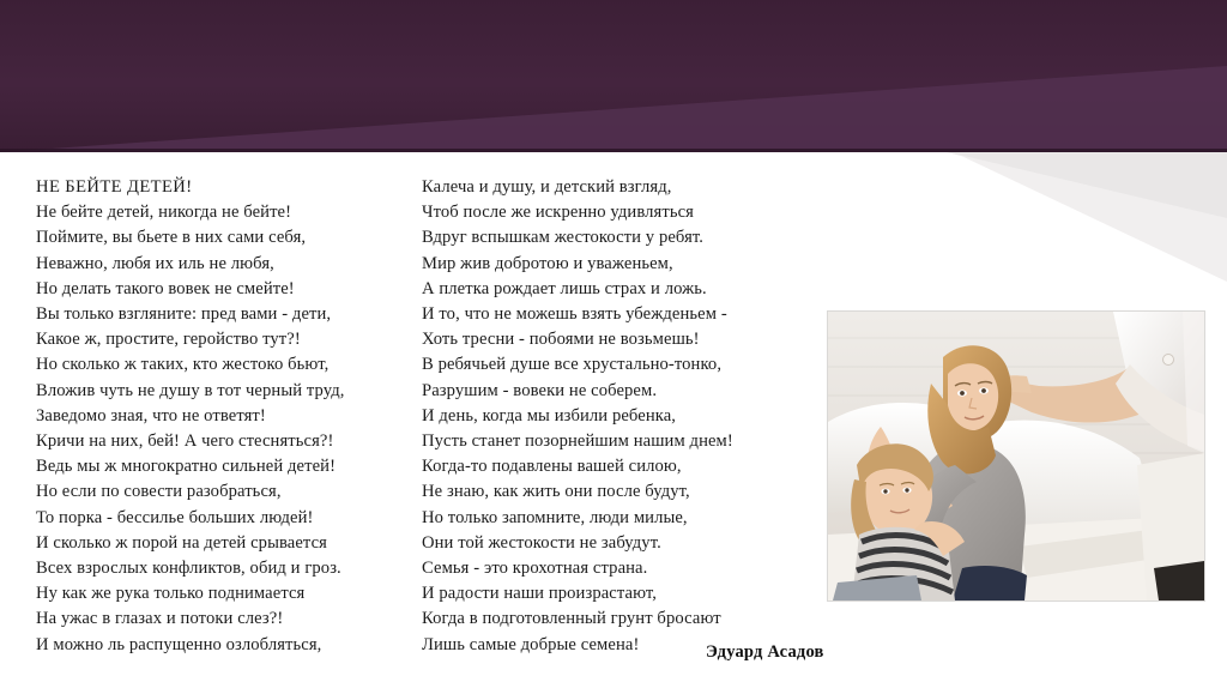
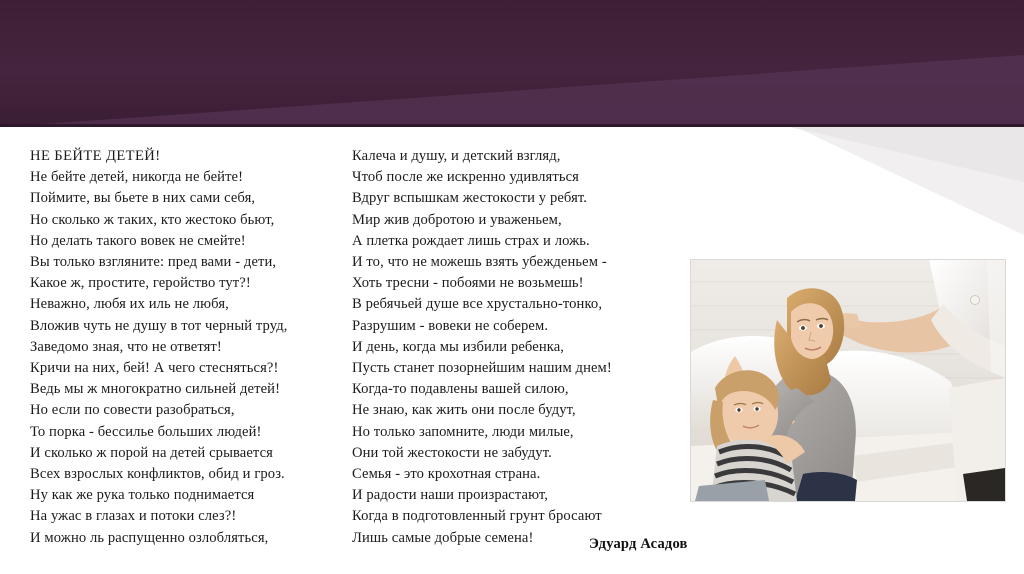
  НЕ БЕЙТЕ ДЕТЕЙ!
  Не бейте детей, никогда не бейте!
  Поймите, вы бьете в них сами себя,
- Неважно, любя их иль не любя,
+ Но сколько ж таких, кто жестоко бьют,
  Но делать такого вовек не смейте!
  Вы только взгляните: пред вами - дети,
  Какое ж, простите, геройство тут?!
- Но сколько ж таких, кто жестоко бьют,
+ Неважно, любя их иль не любя,
  Вложив чуть не душу в тот черный труд,
  Заведомо зная, что не ответят!
  Кричи на них, бей! А чего стесняться?!
  Ведь мы ж многократно сильней детей!
  Но если по совести разобраться,
  То порка - бессилье больших людей!
  И сколько ж порой на детей срывается
  Всех взрослых конфликтов, обид и гроз.
  Ну как же рука только поднимается
  На ужас в глазах и потоки слез?!
  И можно ль распущенно озлобляться,
  Калеча и душу, и детский взгляд,
  Чтоб после же искренно удивляться
  Вдруг вспышкам жестокости у ребят.
  Мир жив добротою и уваженьем,
  А плетка рождает лишь страх и ложь.
  И то, что не можешь взять убежденьем -
  Хоть тресни - побоями не возьмешь!
  В ребячьей душе все хрустально-тонко,
  Разрушим - вовеки не соберем.
  И день, когда мы избили ребенка,
  Пусть станет позорнейшим нашим днем!
  Когда-то подавлены вашей силою,
  Не знаю, как жить они после будут,
  Но только запомните, люди милые,
  Они той жестокости не забудут.
  Семья - это крохотная страна.
  И радости наши произрастают,
  Когда в подготовленный грунт бросают
  Лишь самые добрые семена!
  Эдуард Асадов
